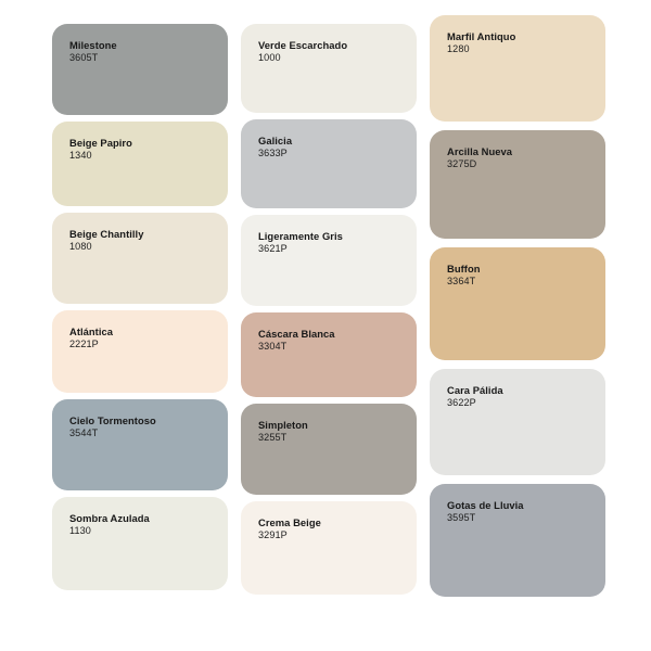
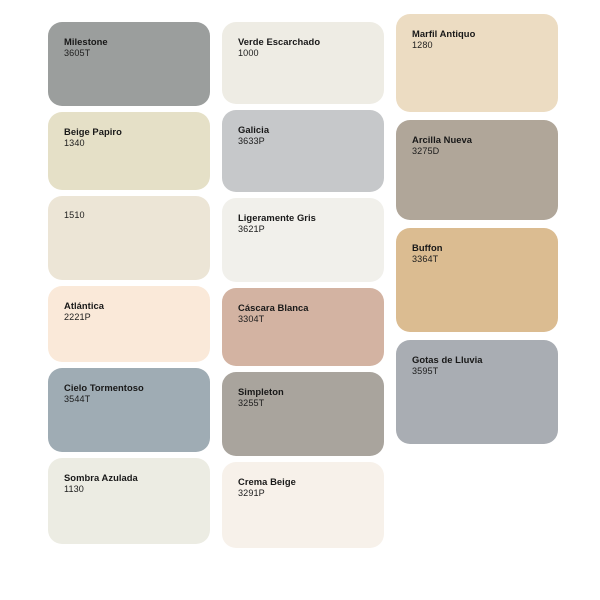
  Milestone
  3605T
  Beige Papiro
  1340
- Beige Chantilly
- 1080
+ 1510
  Atlántica
  2221P
  Cielo Tormentoso
  3544T
  Sombra Azulada
  1130
  Verde Escarchado
  1000
  Galicia
  3633P
  Ligeramente Gris
  3621P
  Cáscara Blanca
  3304T
  Simpleton
  3255T
  Crema Beige
  3291P
  Marfil Antiquo
  1280
  Arcilla Nueva
  3275D
  Buffon
  3364T
- Cara Pálida
- 3622P
  Gotas de Lluvia
  3595T
